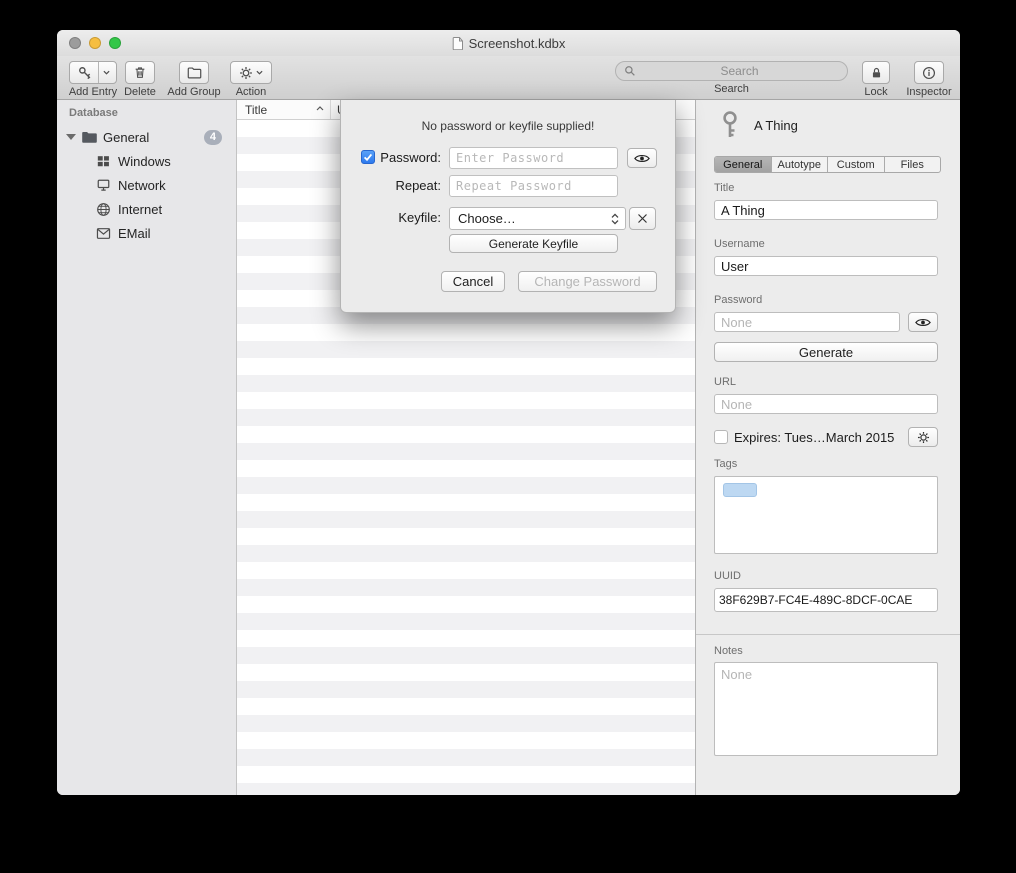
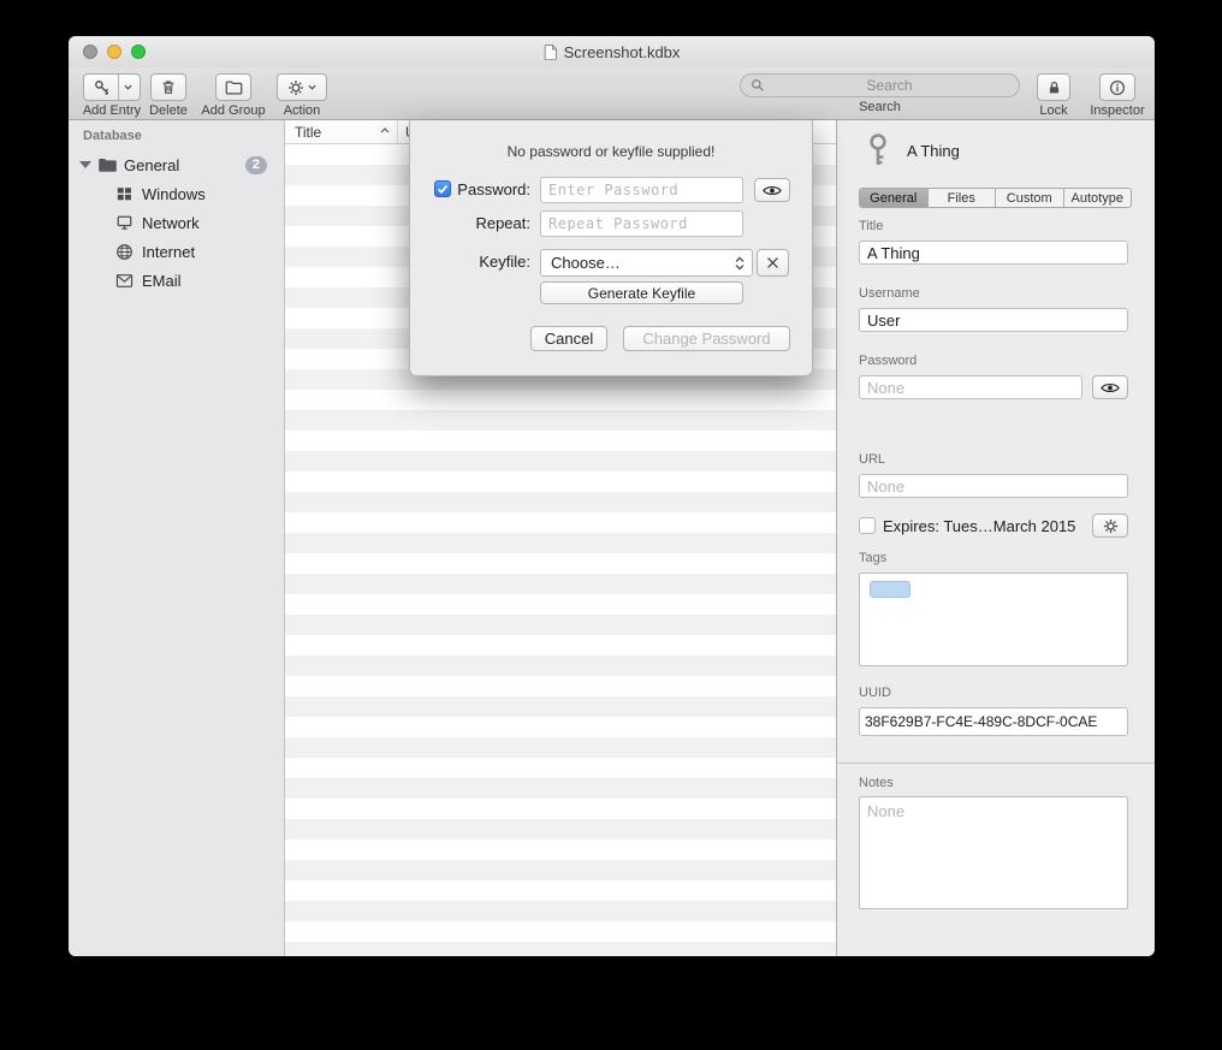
  Screenshot.kdbx
  Add Entry
  Delete
  Add Group
  Action
  Search
  Search
  Lock
  Inspector
  Database
  General
- 4
+ 2
  Windows
  Network
  Internet
  EMail
  Title
  No password or keyfile supplied!
  Password:
  Enter Password
  Repeat:
  Repeat Password
  Keyfile:
  Choose…
  Generate Keyfile
  Cancel
  Change Password
  A Thing
  General
- Autotype
+ Files
  Custom
- Files
+ Autotype
  Title
  A Thing
  Username
  User
  Password
  None
- Generate
  URL
  None
  Expires: Tues…March 2015
  Tags
  UUID
  38F629B7-FC4E-489C-8DCF-0CAE
  Notes
  None
